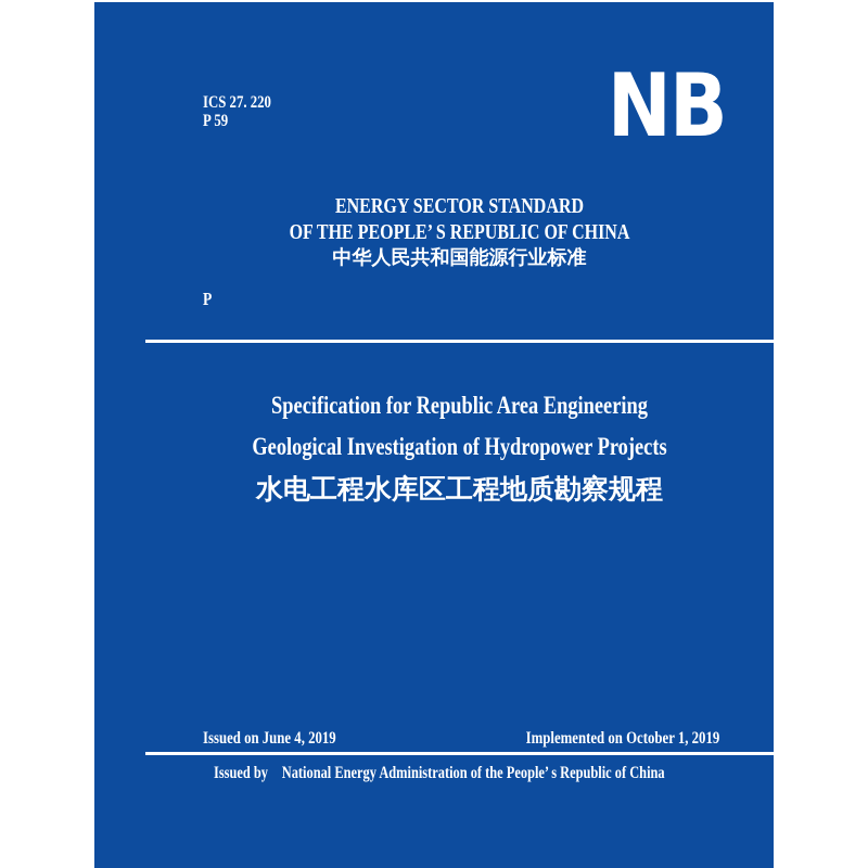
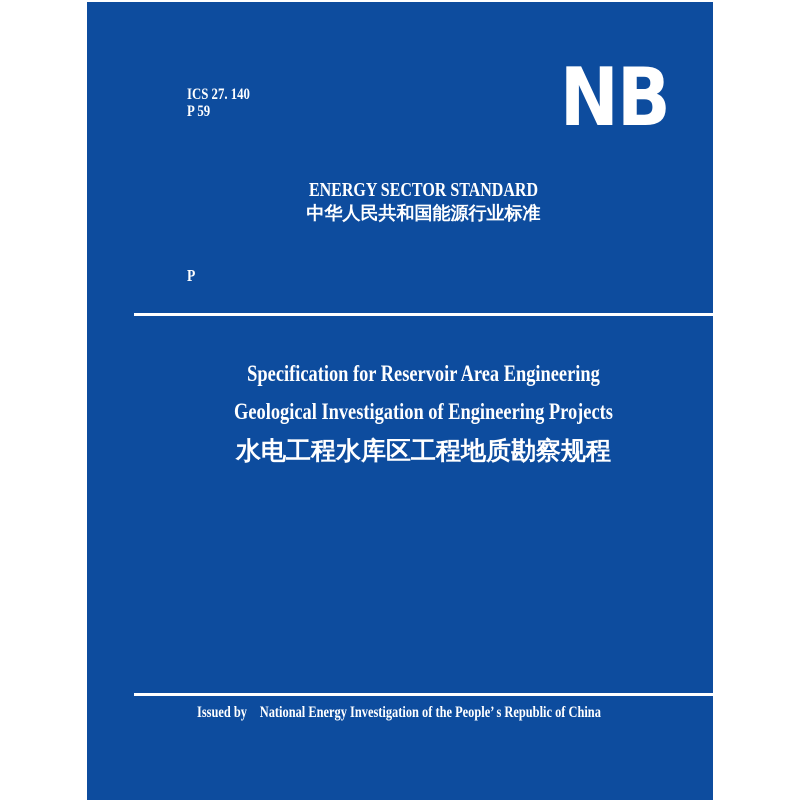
- ICS 27. 220
+ ICS 27. 140
  P 59
  NB
  ENERGY SECTOR STANDARD
- OF THE PEOPLE’ S REPUBLIC OF CHINA
  中华人民共和国能源行业标准
  P
- Specification for Republic Area Engineering
+ Specification for Reservoir Area Engineering
- Geological Investigation of Hydropower Projects
+ Geological Investigation of Engineering Projects
  水电工程水库区工程地质勘察规程
- Issued on June 4, 2019
- Implemented on October 1, 2019
  Issued by
- National Energy Administration of the People’ s Republic of China
+ National Energy Investigation of the People’ s Republic of China
